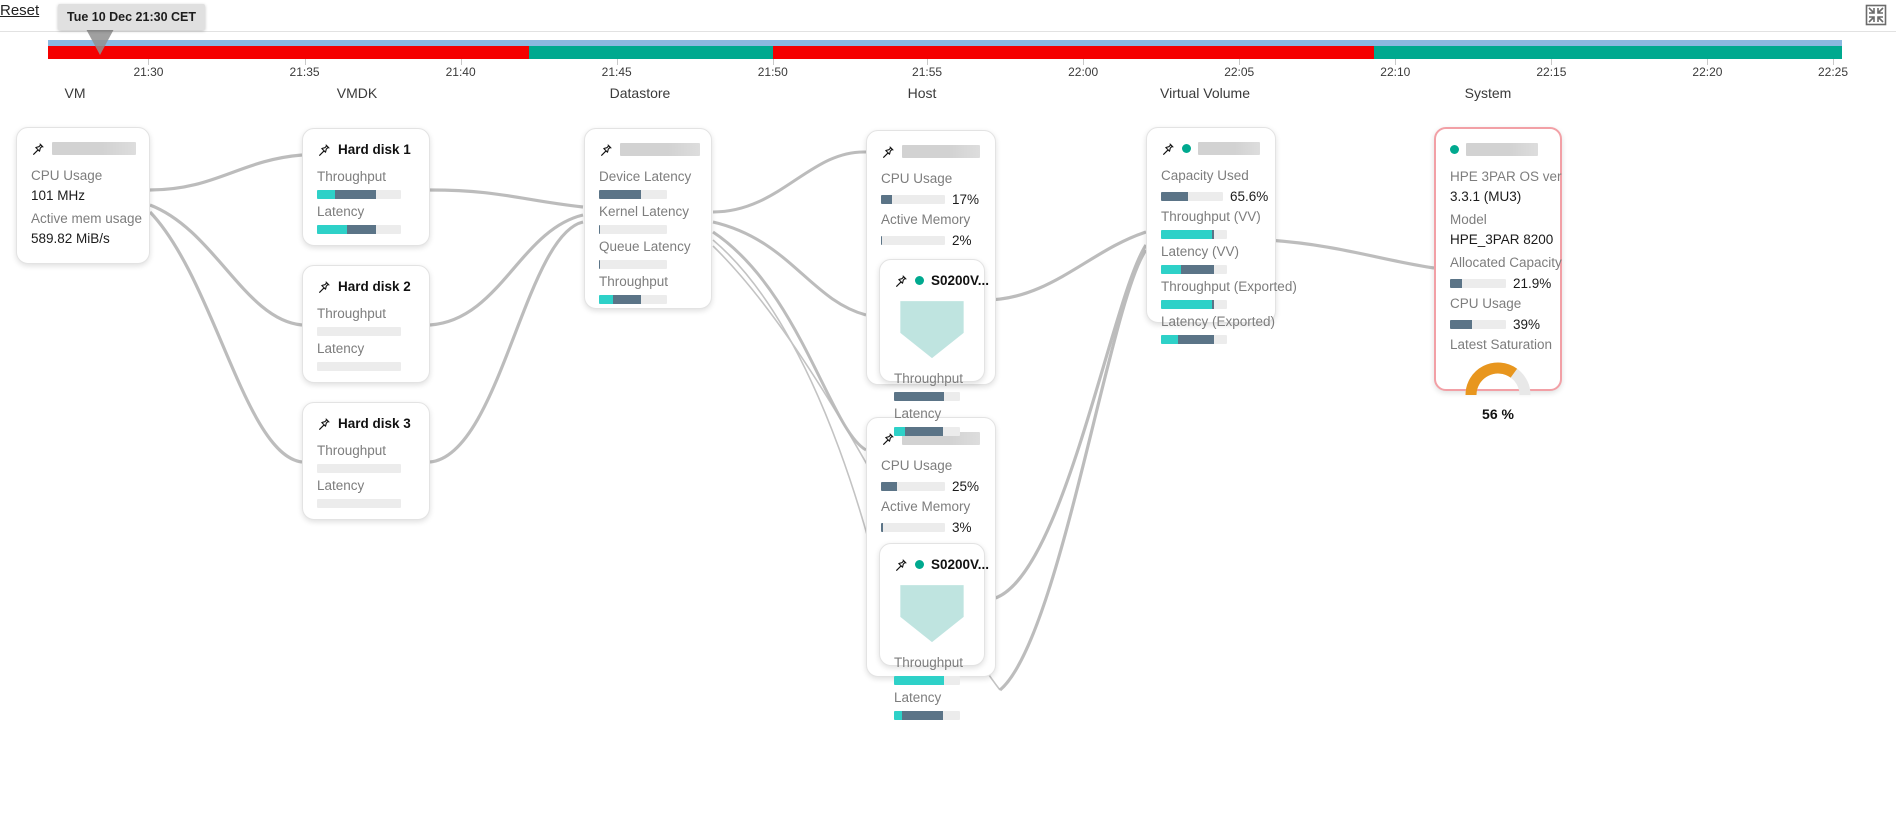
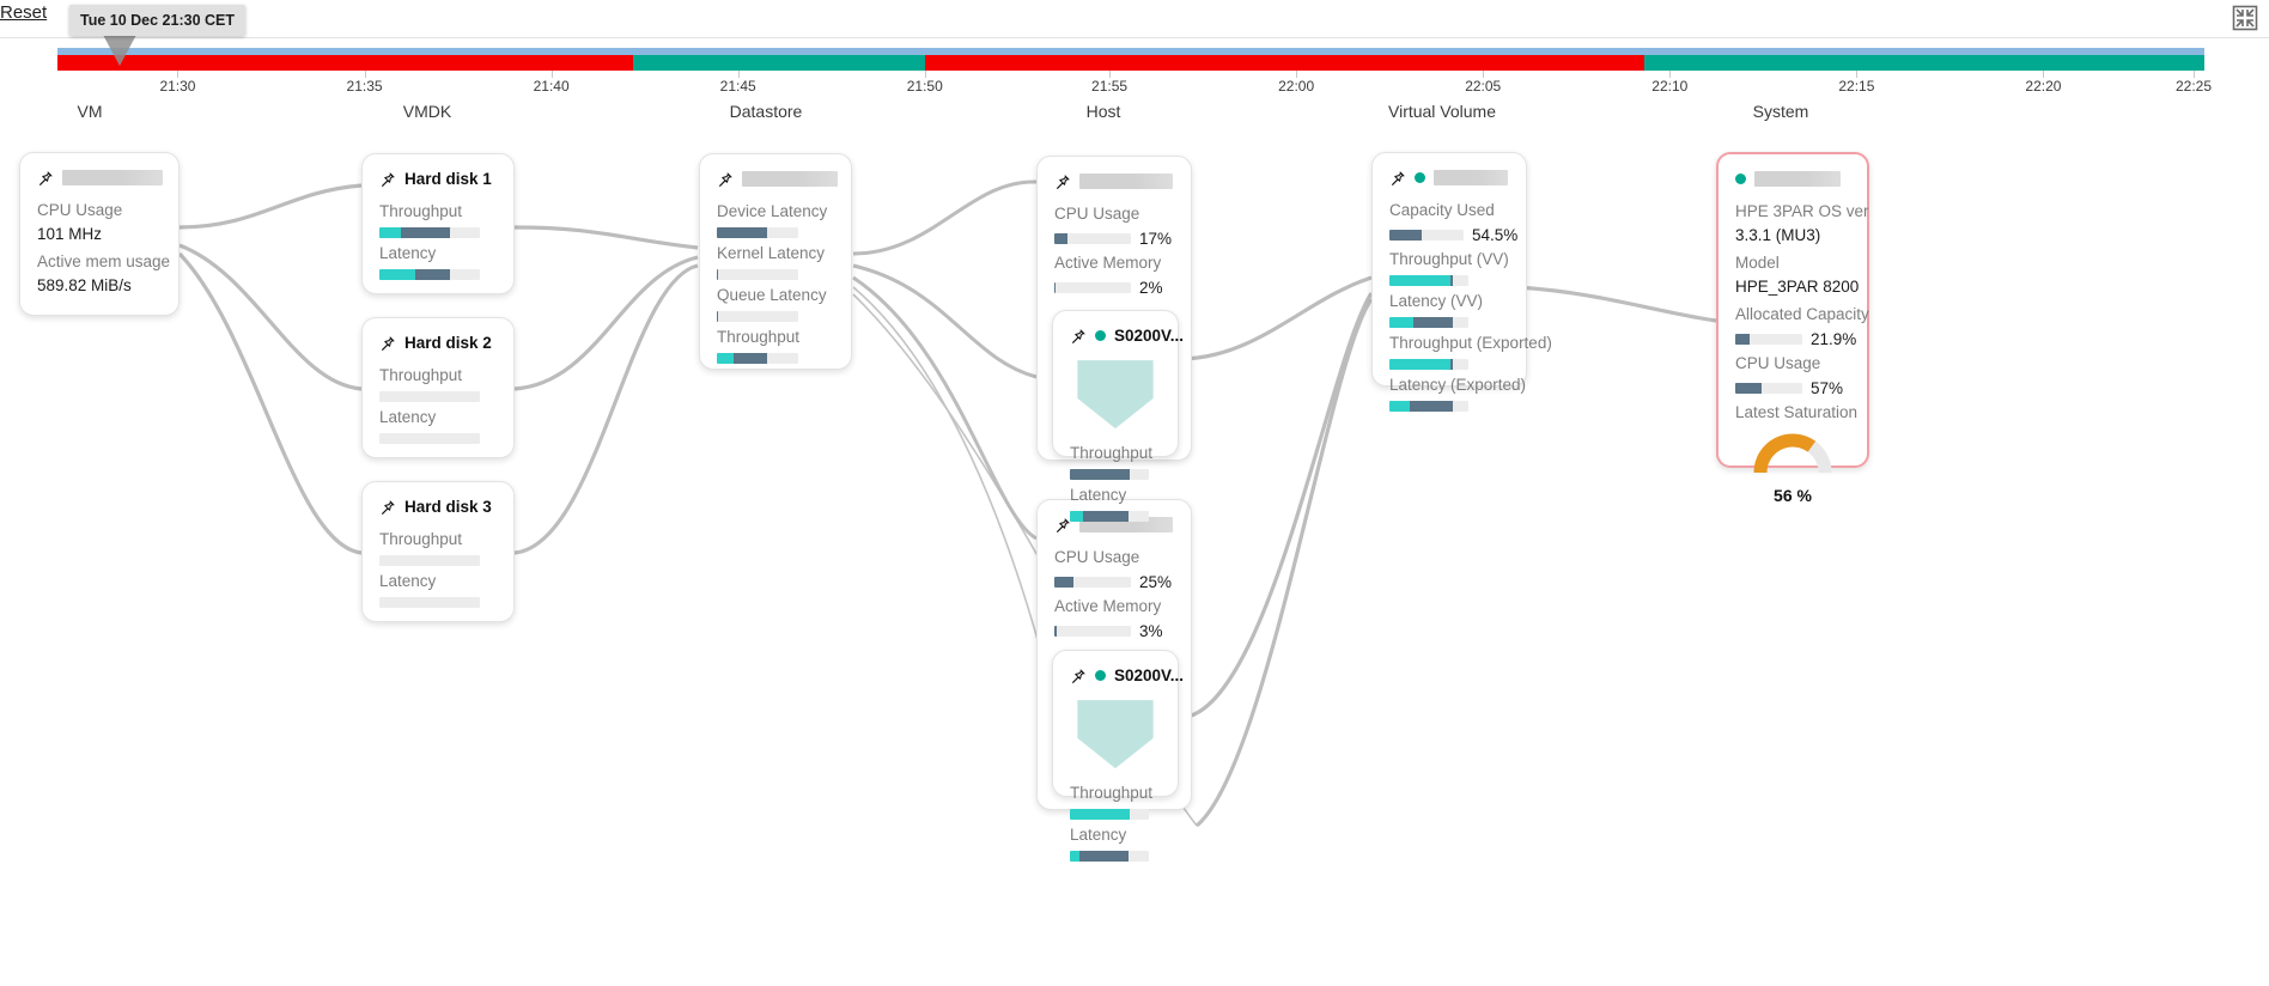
  Reset
  Tue 10 Dec 21:30 CET
  21:30
  21:35
  21:40
  21:45
  21:50
  21:55
  22:00
  22:05
  22:10
  22:15
  22:20
  22:25
  VM
  VMDK
  Datastore
  Host
  Virtual Volume
  System
  CPU Usage
  101 MHz
  Active mem usage
  589.82 MiB/s
  Hard disk 1
  Throughput
  Latency
  Hard disk 2
  Throughput
  Latency
  Hard disk 3
  Throughput
  Latency
  Device Latency
  Kernel Latency
  Queue Latency
  Throughput
  CPU Usage
  17%
  Active Memory
  2%
  S0200V...
  Throughput
  Latency
  CPU Usage
  25%
  Active Memory
  3%
  S0200V...
  Throughput
  Latency
  Capacity Used
- 65.6%
+ 54.5%
  Throughput (VV)
  Latency (VV)
  Throughput (Exported)
  Latency (Exported)
  HPE 3PAR OS ver
  3.3.1 (MU3)
  Model
  HPE_3PAR 8200
  Allocated Capacity
  21.9%
  CPU Usage
- 39%
+ 57%
  Latest Saturation
  56 %
